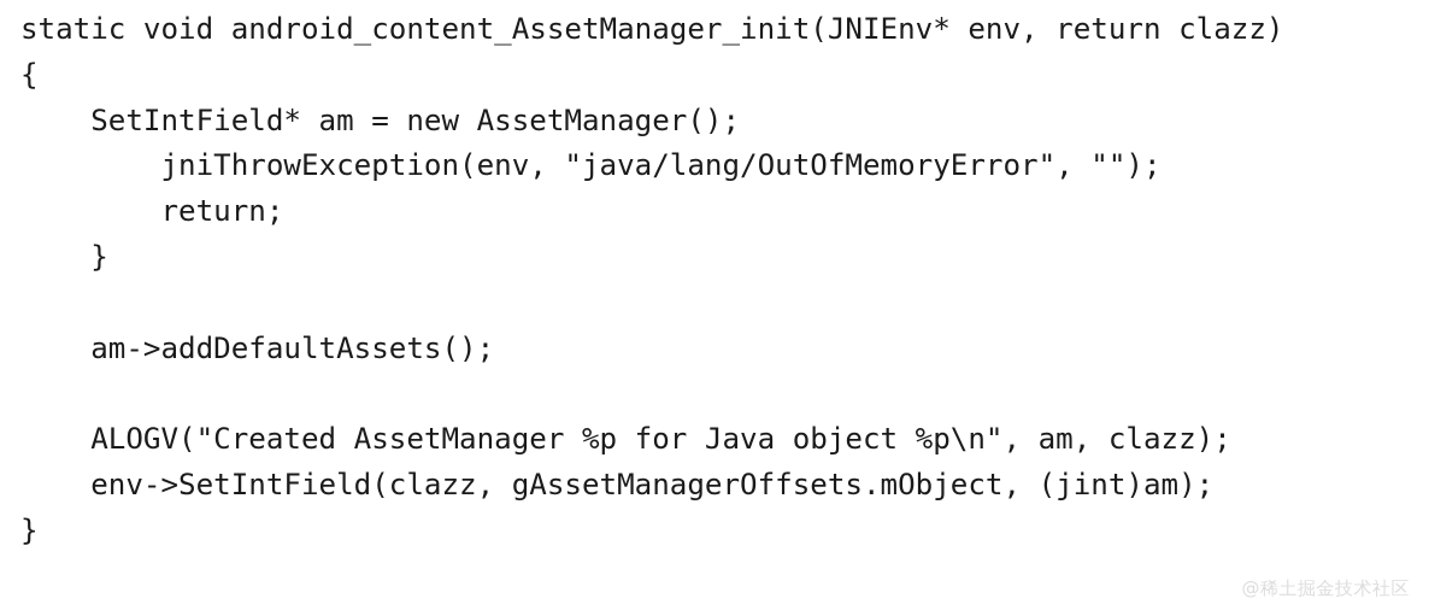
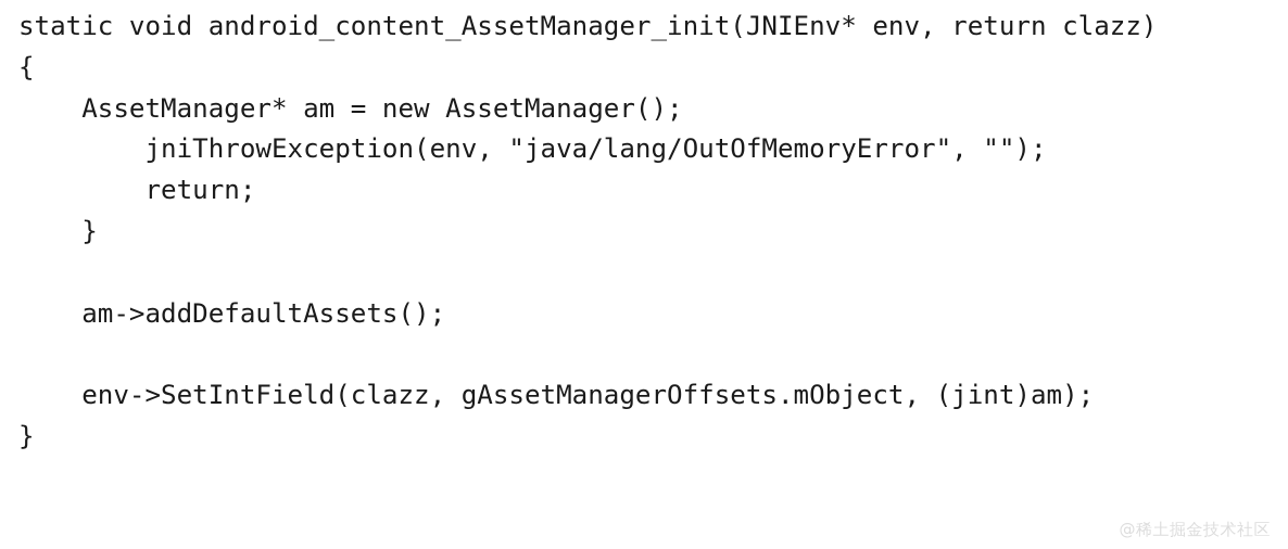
  static void android_content_AssetManager_init(JNIEnv* env, return clazz)
  {
- SetIntField* am = new AssetManager();
+ AssetManager* am = new AssetManager();
  jniThrowException(env, "java/lang/OutOfMemoryError", "");
  return;
  }
  am->addDefaultAssets();
- ALOGV("Created AssetManager %p for Java object %p\n", am, clazz);
  env->SetIntField(clazz, gAssetManagerOffsets.mObject, (jint)am);
  }
  @稀土掘金技术社区
